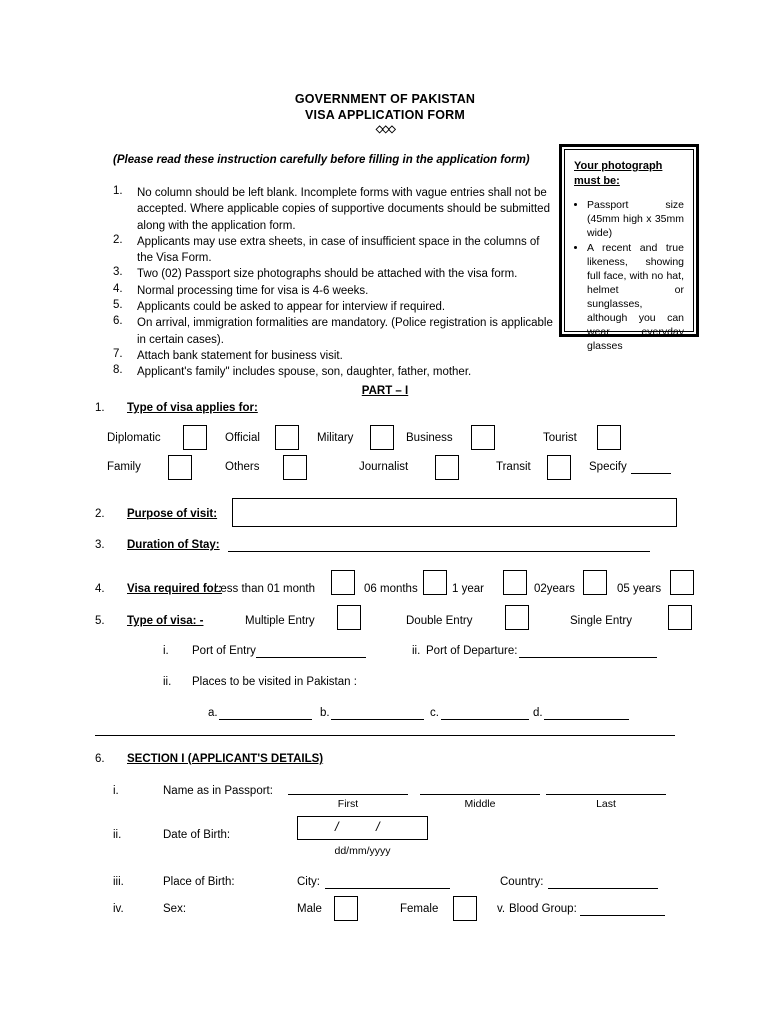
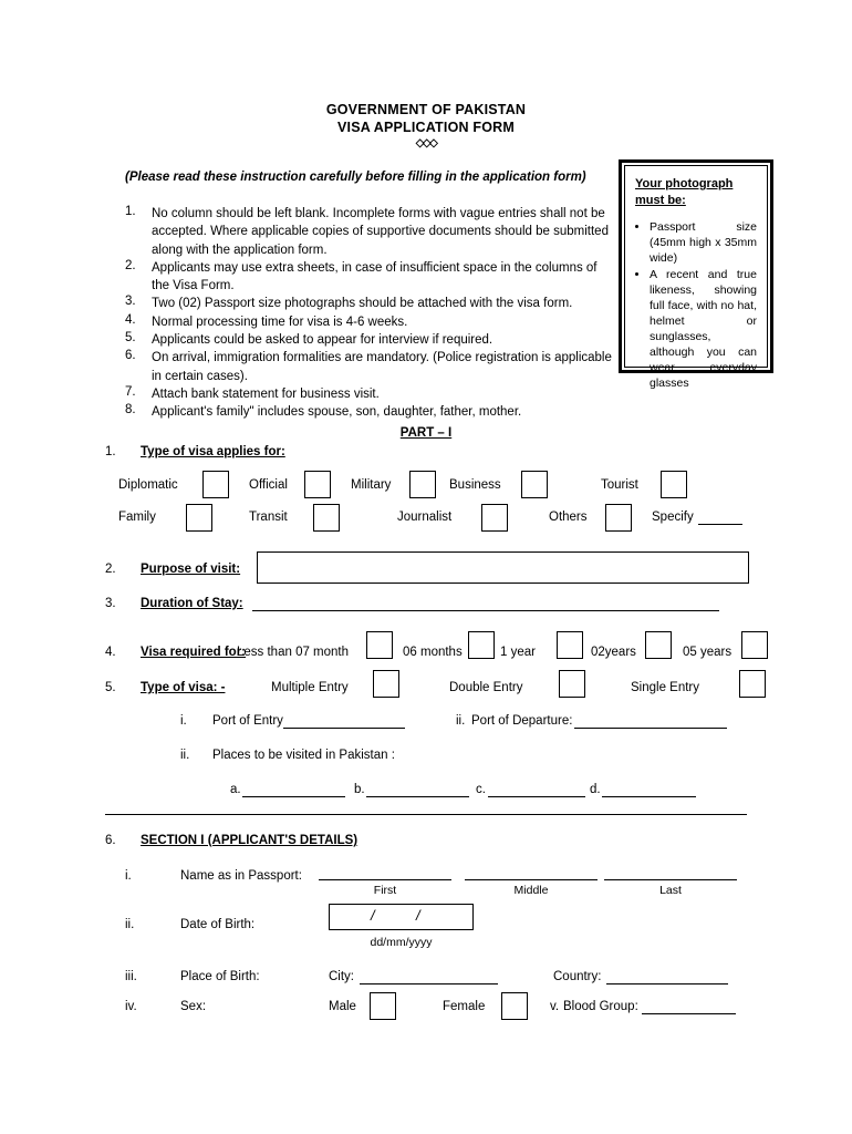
  GOVERNMENT OF PAKISTAN
  VISA APPLICATION FORM
  ◇◇◇
  (Please read these instruction carefully before filling in the application form)
  1.
  No column should be left blank. Incomplete forms with vague entries shall not be accepted. Where applicable copies of supportive documents should be submitted along with the application form.
  2.
  Applicants may use extra sheets, in case of insufficient space in the columns of the Visa Form.
  3.
  Two (02) Passport size photographs should be attached with the visa form.
  4.
  Normal processing time for visa is 4-6 weeks.
  5.
  Applicants could be asked to appear for interview if required.
  6.
  On arrival, immigration formalities are mandatory. (Police registration is applicable in certain cases).
  7.
  Attach bank statement for business visit.
  8.
  Applicant's family" includes spouse, son, daughter, father, mother.
  Your photograph must be:
  Passport size (45mm high x 35mm wide)
  A recent and true likeness, showing full face, with no hat, helmet or sunglasses, although you can wear everyday glasses
  PART – I
  1.
  Type of visa applies for:
  Diplomatic
  Official
  Military
  Business
  Tourist
  Family
- Others
+ Transit
  Journalist
- Transit
+ Others
  Specify
  2.
  Purpose of visit:
  3.
  Duration of Stay:
  4.
  Visa required for:
- Less than 01 month
+ Less than 07 month
  06 months
  1 year
  02years
  05 years
  5.
  Type of visa: -
  Multiple Entry
  Double Entry
  Single Entry
  i.
  Port of Entry
  ii.
  Port of Departure:
  ii.
  Places to be visited in Pakistan :
  a.
  b.
  c.
  d.
  6.
  SECTION I (APPLICANT'S DETAILS)
  i.
  Name as in Passport:
  First
  Middle
  Last
  ii.
  Date of Birth:
  /
  /
  dd/mm/yyyy
  iii.
  Place of Birth:
  City:
  Country:
  iv.
  Sex:
  Male
  Female
  v.
  Blood Group:
